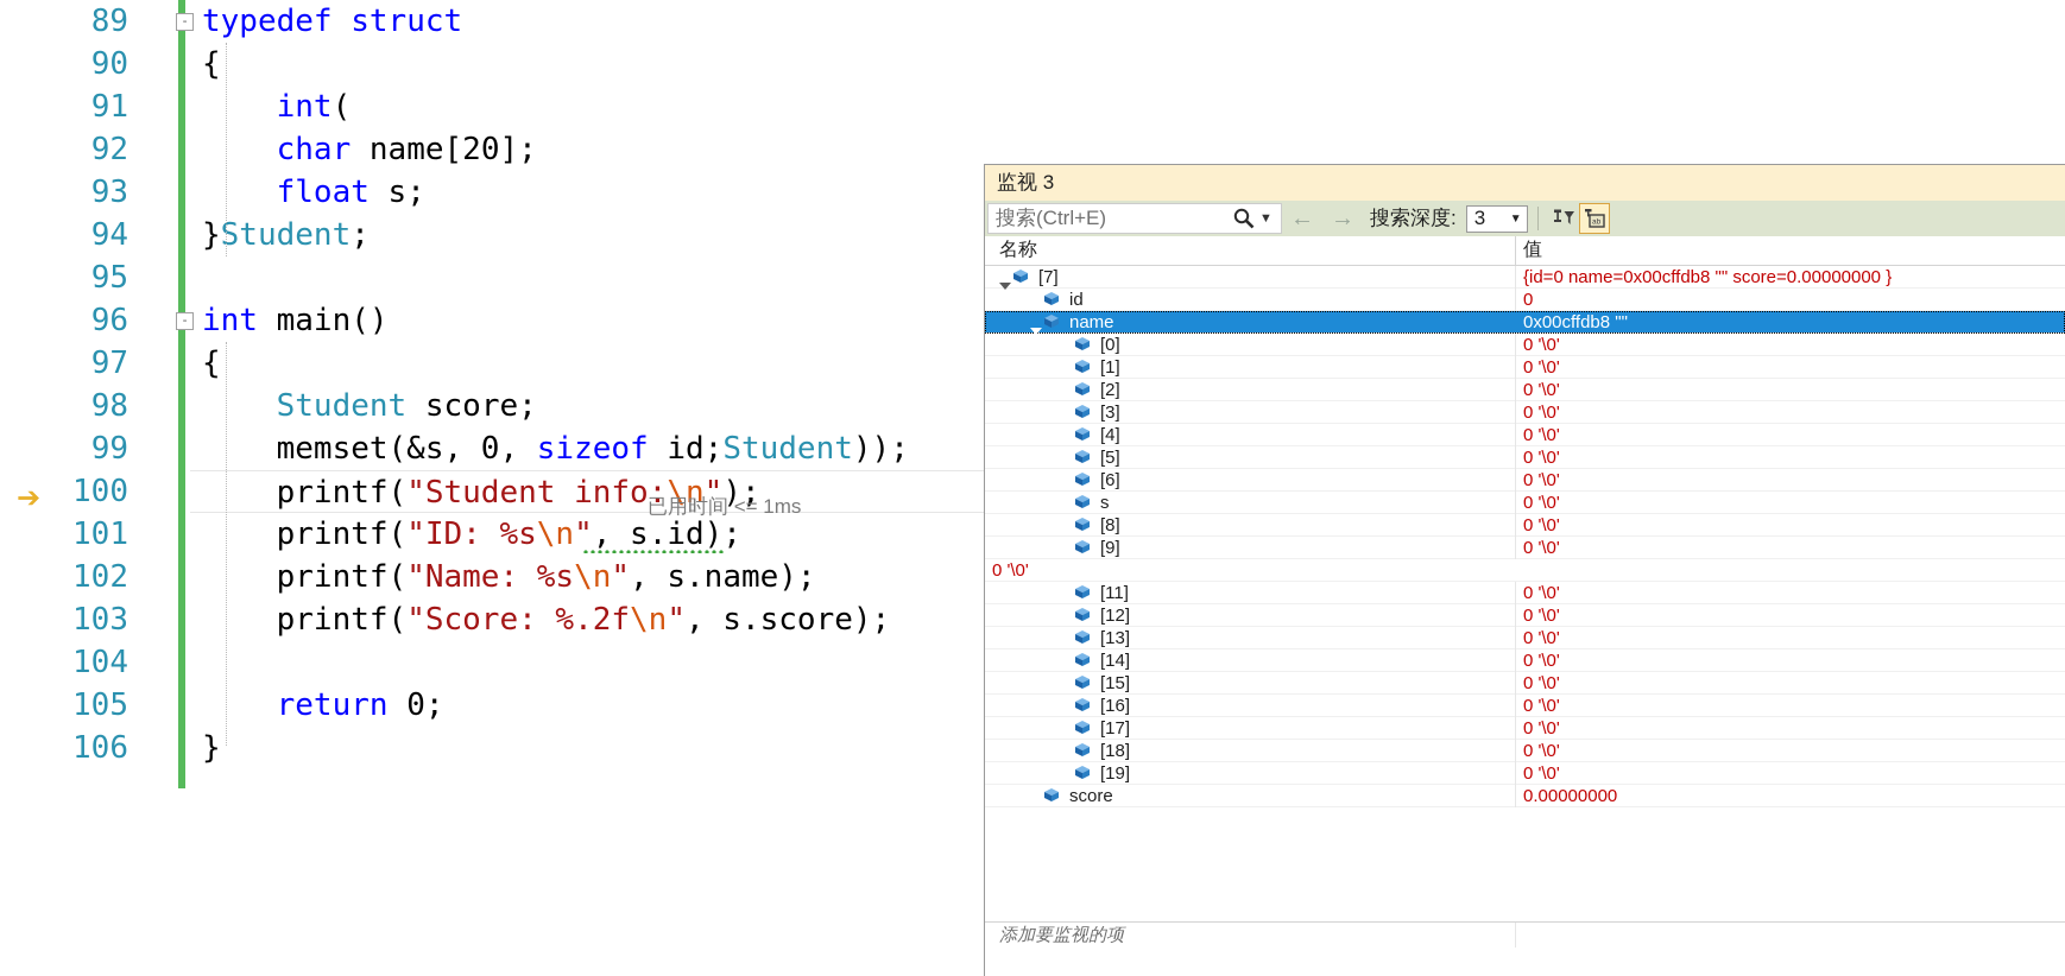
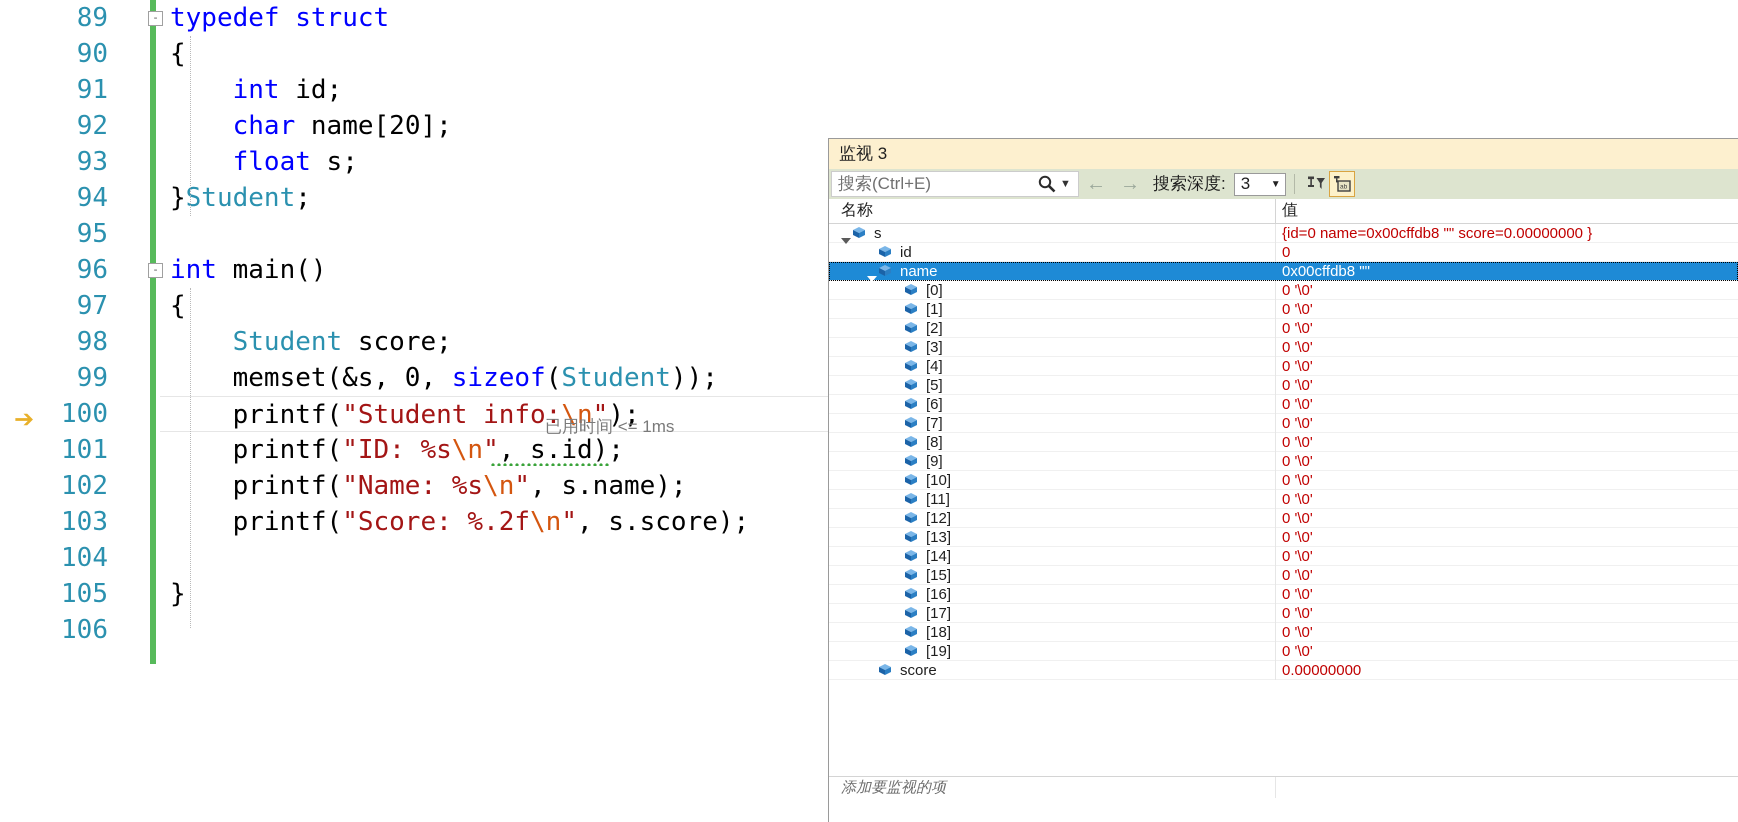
  ➔
  89
  90
  91
  92
  93
  94
  95
  96
  97
  98
  99
  100
  101
  102
  103
  104
  105
  106
  -
  typedef struct
  {
- int(
+ int id;
  char name[20];
  float s;
  }Student;
  -
  int main()
  {
  Student score;
- memset(&s, 0, sizeof id;Student));
+ memset(&s, 0, sizeof(Student));
  printf("Student info:\n");
  printf("ID: %s\n", s.id);
  printf("Name: %s\n", s.name);
  printf("Score: %.2f\n", s.score);
- return 0;
  }
  已用时间 <= 1ms
  监视 3
  搜索(Ctrl+E)
  ▼
  ←
  →
  搜索深度:
  3
  ▼
  名称
  值
- [7]
+ s
  {id=0 name=0x00cffdb8 "" score=0.00000000 }
  id
  0
  name
  0x00cffdb8 ""
  [0]
  0 '\0'
  [1]
  0 '\0'
  [2]
  0 '\0'
  [3]
  0 '\0'
  [4]
  0 '\0'
  [5]
  0 '\0'
  [6]
  0 '\0'
- s
+ [7]
  0 '\0'
  [8]
  0 '\0'
  [9]
  0 '\0'
+ [10]
  0 '\0'
  [11]
  0 '\0'
  [12]
  0 '\0'
  [13]
  0 '\0'
  [14]
  0 '\0'
  [15]
  0 '\0'
  [16]
  0 '\0'
  [17]
  0 '\0'
  [18]
  0 '\0'
  [19]
  0 '\0'
  score
  0.00000000
  添加要监视的项
